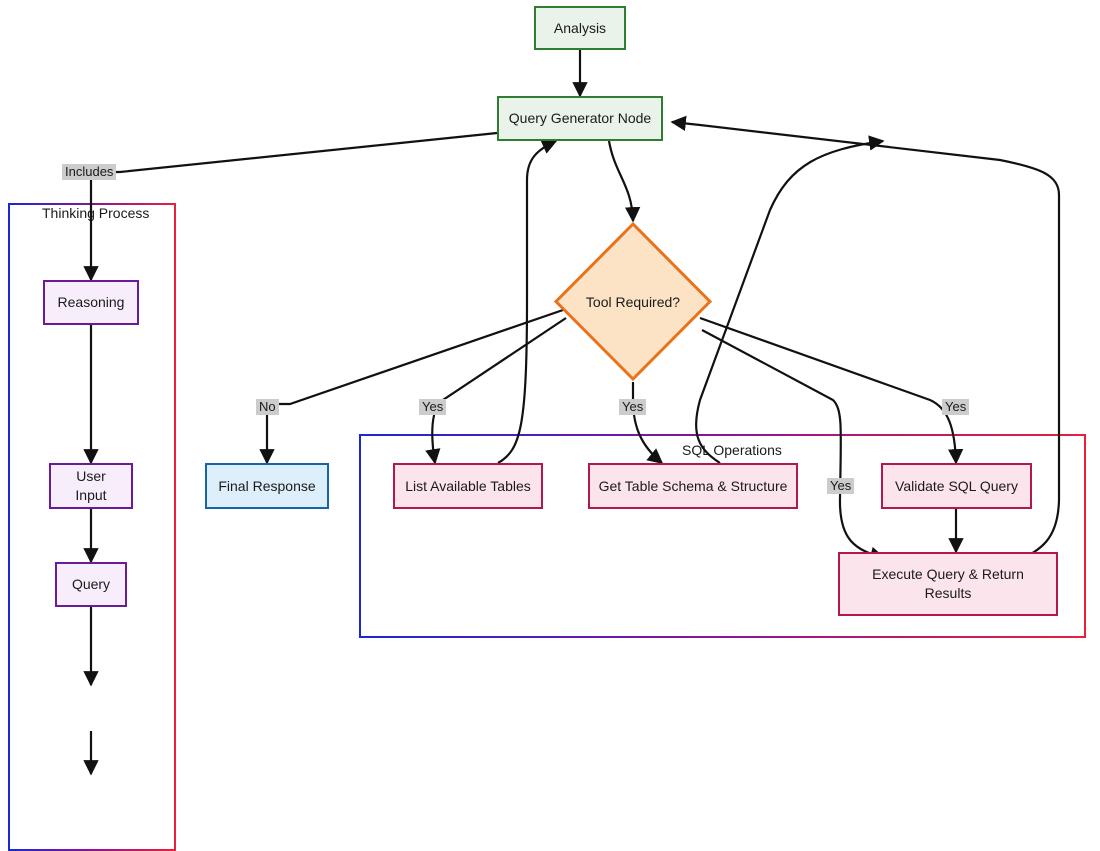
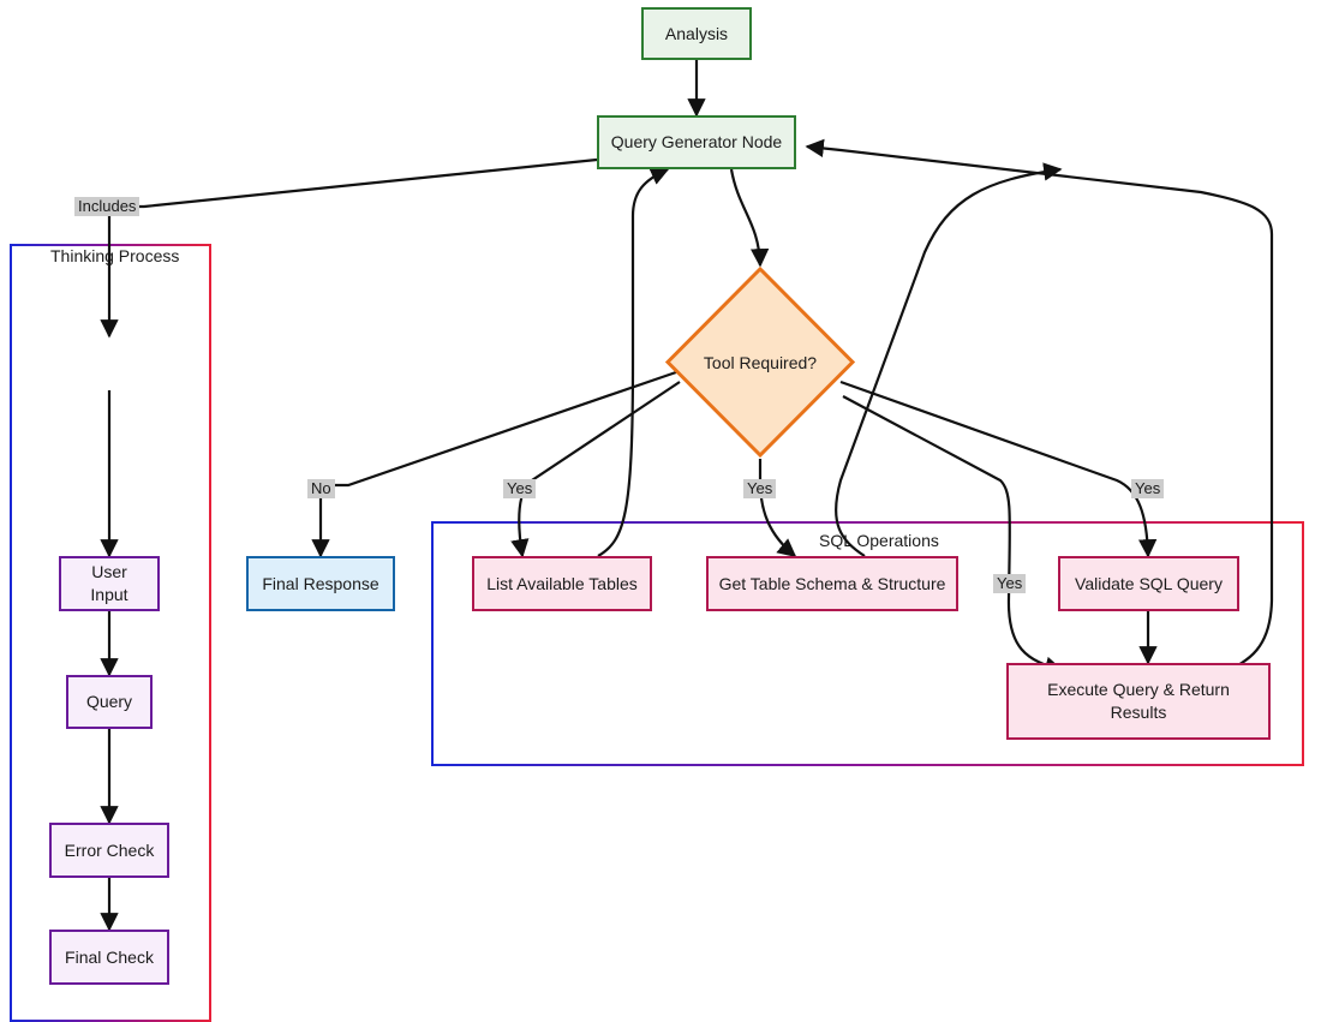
  Thinkin Process
  SQ Operations
  Includes
  No
  Yes
  Yes
  Yes
  Yes
  Analysis
  Query Generator Node
  Tool Required?
  Final Response
- Reasoning
  User Input
  Query
+ Error Check
+ Final Check
  List Available Tables
  Get Table Schema & Structure
  Validate SQL Query
  Execute Query & Return Results
